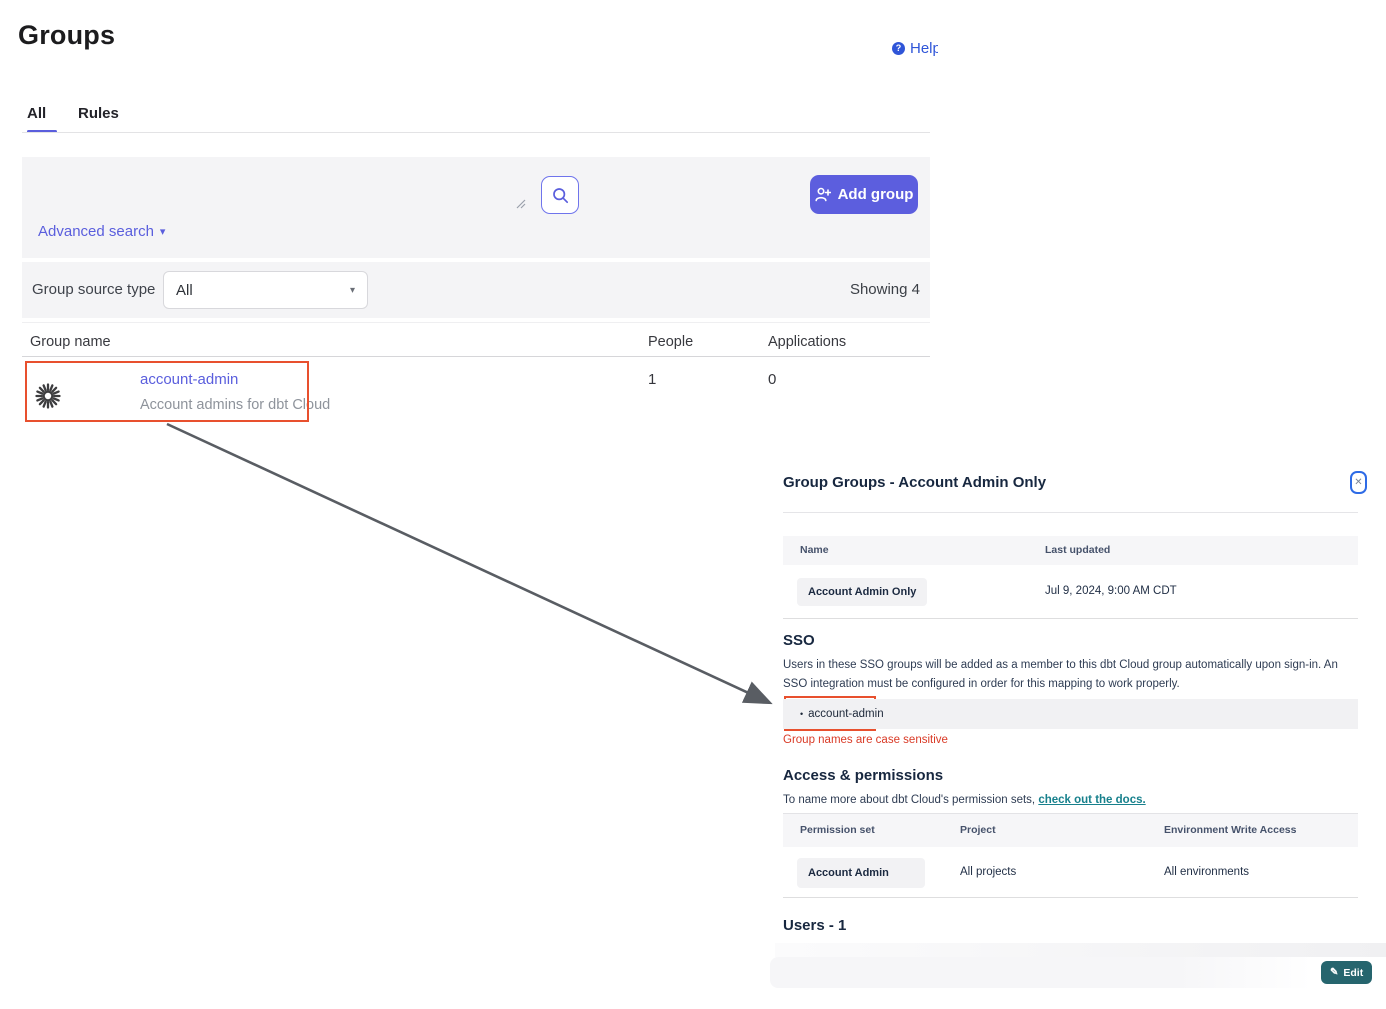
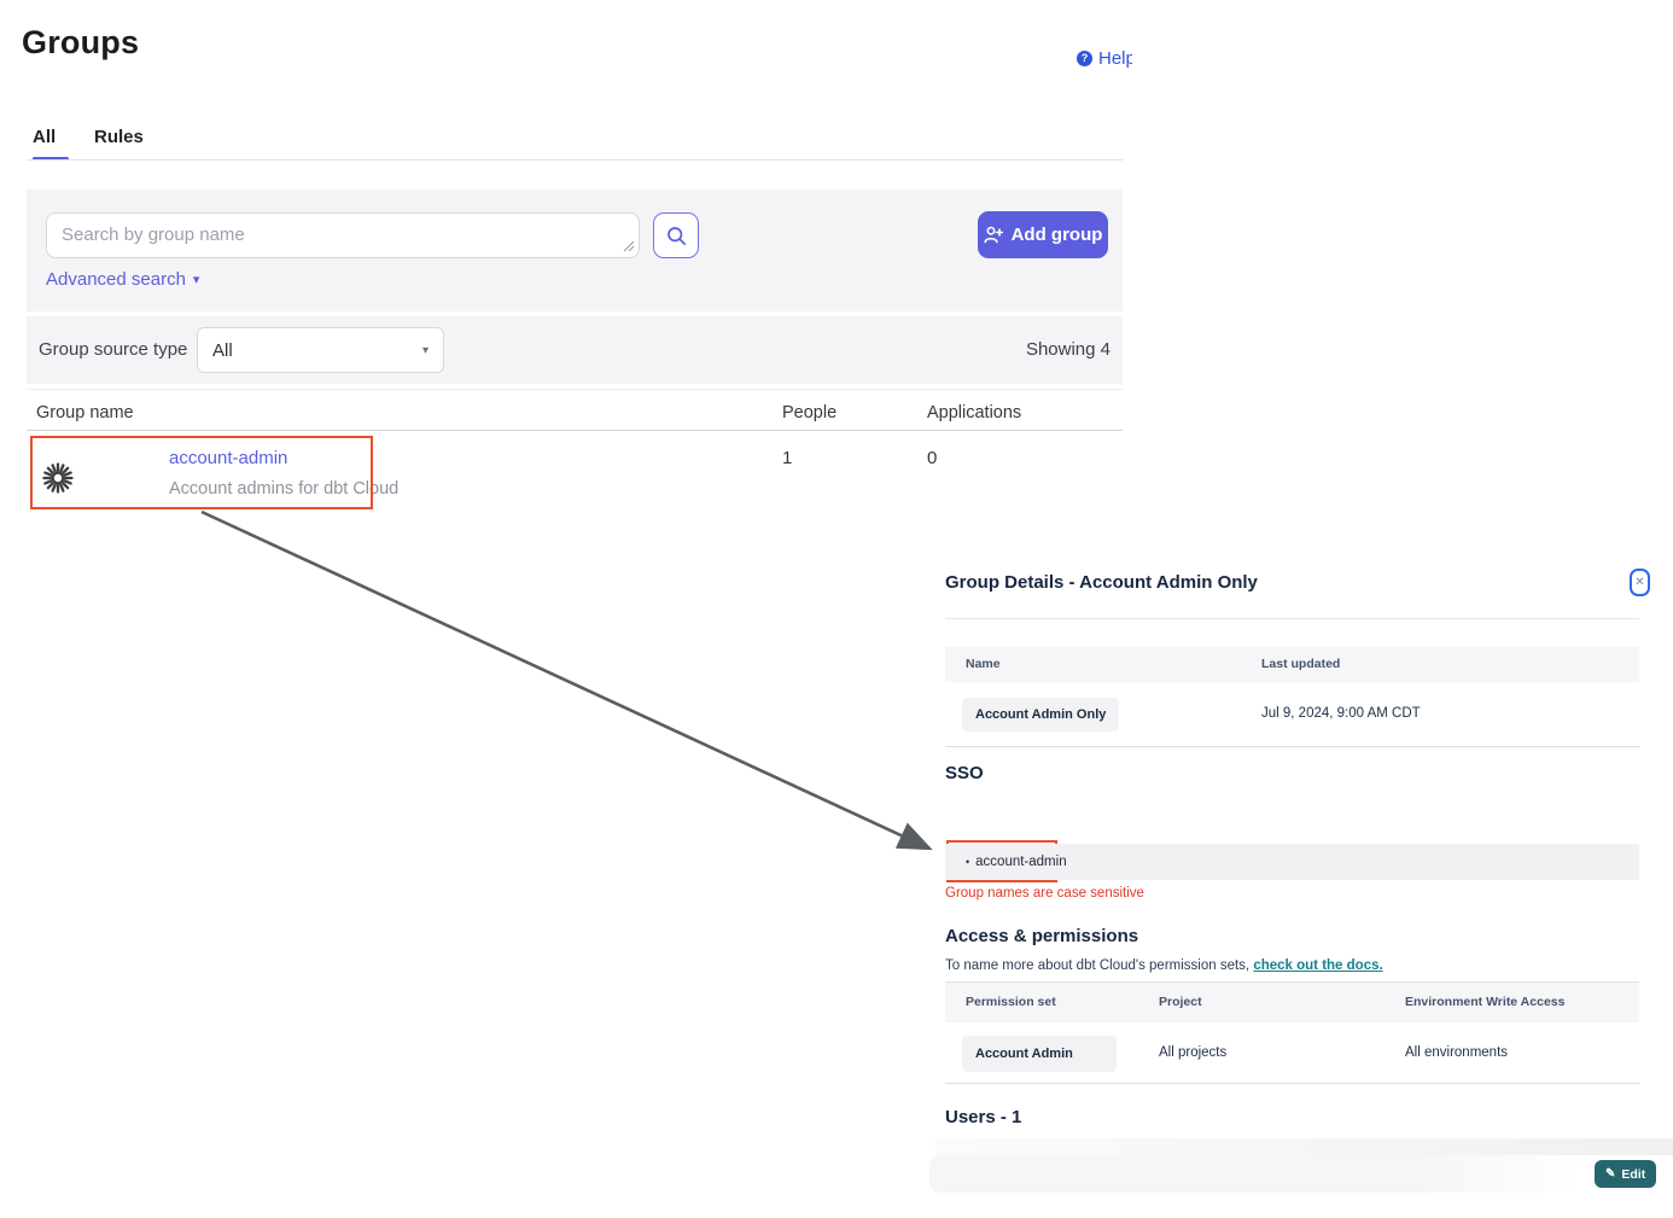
  Groups
  ?
  Help
  All
  Rules
+ Search by group name
  Advanced search
  ▾
  Add group
  Group source type
  All
  ▾
  Showing 4
  Group name
  People
  Applications
  account-admin
  Account admins for dbt Cloud
  1
  0
- Group Groups - Account Admin Only
+ Group Details - Account Admin Only
  ✕
  Name
  Last updated
  Account Admin Only
  Jul 9, 2024, 9:00 AM CDT
  SSO
- Users in these SSO groups will be added as a member to this dbt Cloud group automatically upon sign-in. An SSO integration must be configured in order for this mapping to work properly.
  •
  account-admin
  Group names are case sensitive
  Access & permissions
  To name more about dbt Cloud's permission sets, check out the docs.
  Permission set
  Project
  Environment Write Access
  Account Admin
  All projects
  All environments
  Users - 1
  ✎
  Edit
